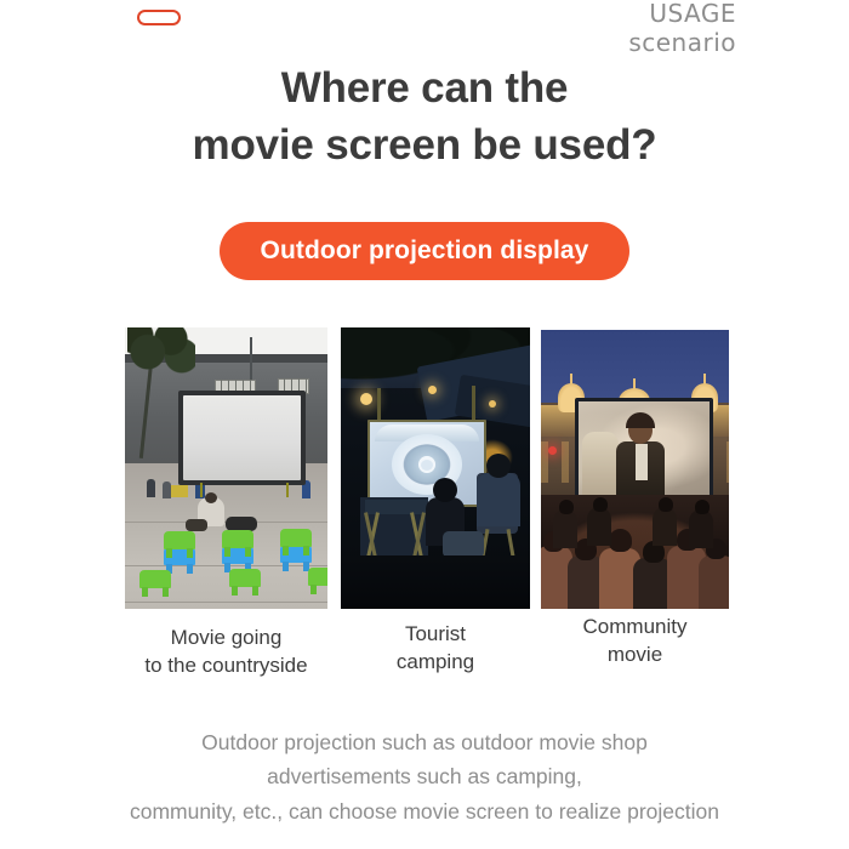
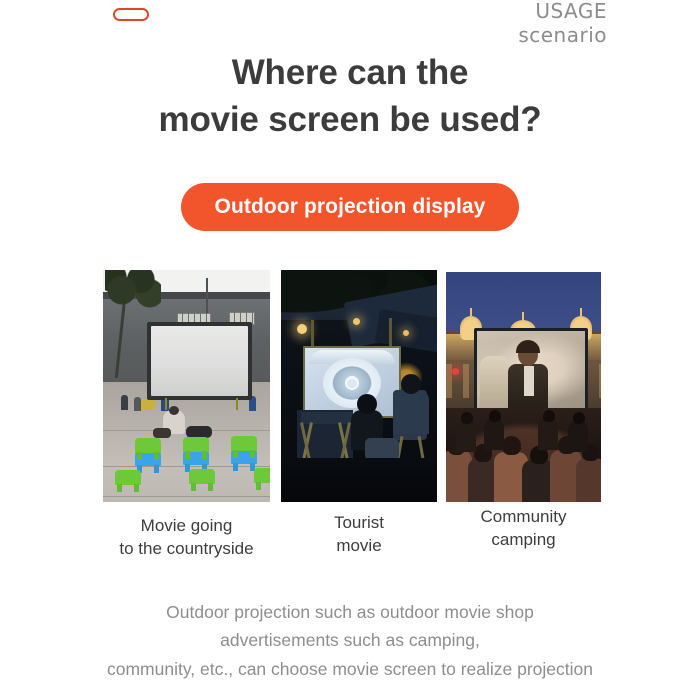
  USAGE
  scenario
  Where can the
  movie screen be used?
  Outdoor projection display
  Movie going
  to the countryside
  Tourist
- camping
+ movie
  Community
- movie
+ camping
  Outdoor projection such as outdoor movie shop
  advertisements such as camping,
  community, etc., can choose movie screen to realize projection
